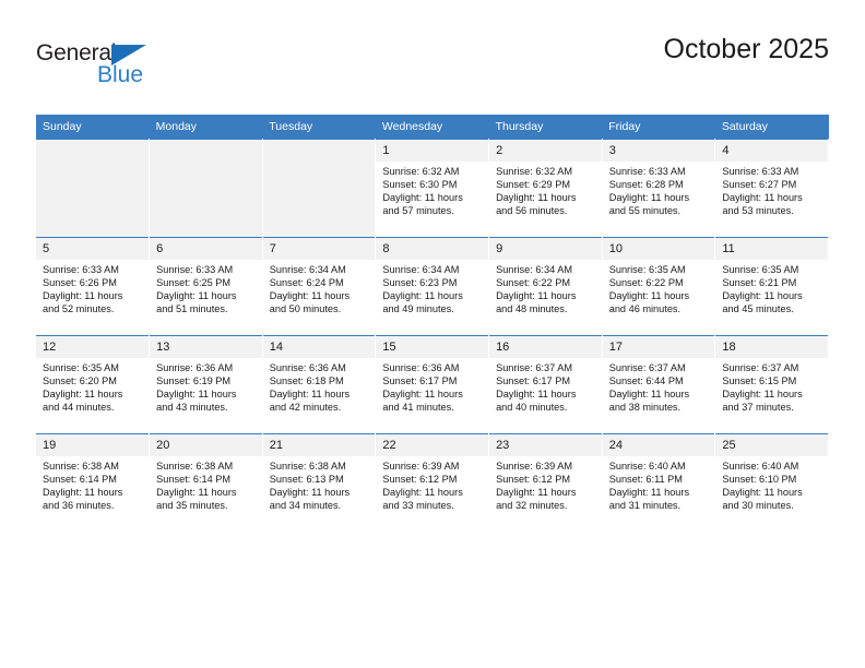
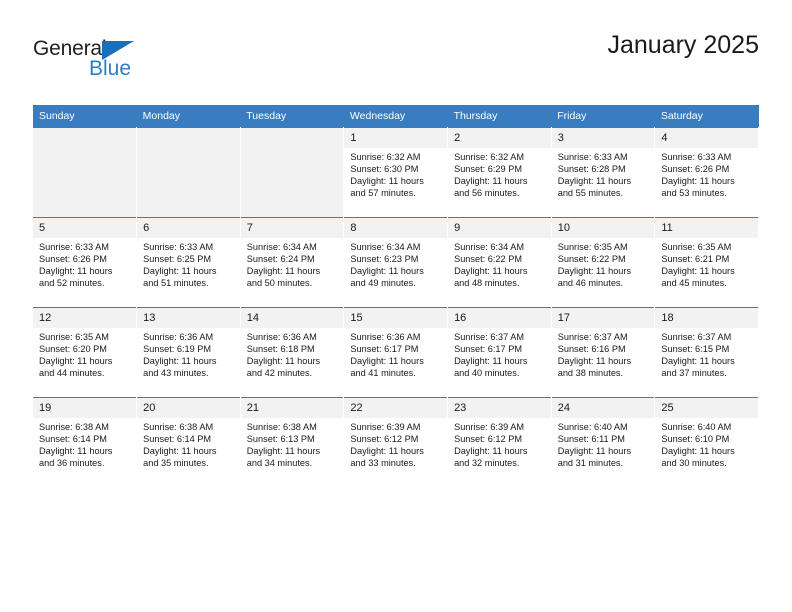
  General
  Blue
- October 2025
+ January 2025
  Sunday	Monday	Tuesday	Wednesday	Thursday	Friday	Saturday
- 			1Sunrise: 6:32 AMSunset: 6:30 PMDaylight: 11 hoursand 57 minutes.	2Sunrise: 6:32 AMSunset: 6:29 PMDaylight: 11 hoursand 56 minutes.	3Sunrise: 6:33 AMSunset: 6:28 PMDaylight: 11 hoursand 55 minutes.	4Sunrise: 6:33 AMSunset: 6:27 PMDaylight: 11 hoursand 53 minutes.
+ 			1Sunrise: 6:32 AMSunset: 6:30 PMDaylight: 11 hoursand 57 minutes.	2Sunrise: 6:32 AMSunset: 6:29 PMDaylight: 11 hoursand 56 minutes.	3Sunrise: 6:33 AMSunset: 6:28 PMDaylight: 11 hoursand 55 minutes.	4Sunrise: 6:33 AMSunset: 6:26 PMDaylight: 11 hoursand 53 minutes.
  5Sunrise: 6:33 AMSunset: 6:26 PMDaylight: 11 hoursand 52 minutes.	6Sunrise: 6:33 AMSunset: 6:25 PMDaylight: 11 hoursand 51 minutes.	7Sunrise: 6:34 AMSunset: 6:24 PMDaylight: 11 hoursand 50 minutes.	8Sunrise: 6:34 AMSunset: 6:23 PMDaylight: 11 hoursand 49 minutes.	9Sunrise: 6:34 AMSunset: 6:22 PMDaylight: 11 hoursand 48 minutes.	10Sunrise: 6:35 AMSunset: 6:22 PMDaylight: 11 hoursand 46 minutes.	11Sunrise: 6:35 AMSunset: 6:21 PMDaylight: 11 hoursand 45 minutes.
- 12Sunrise: 6:35 AMSunset: 6:20 PMDaylight: 11 hoursand 44 minutes.	13Sunrise: 6:36 AMSunset: 6:19 PMDaylight: 11 hoursand 43 minutes.	14Sunrise: 6:36 AMSunset: 6:18 PMDaylight: 11 hoursand 42 minutes.	15Sunrise: 6:36 AMSunset: 6:17 PMDaylight: 11 hoursand 41 minutes.	16Sunrise: 6:37 AMSunset: 6:17 PMDaylight: 11 hoursand 40 minutes.	17Sunrise: 6:37 AMSunset: 6:44 PMDaylight: 11 hoursand 38 minutes.	18Sunrise: 6:37 AMSunset: 6:15 PMDaylight: 11 hoursand 37 minutes.
+ 12Sunrise: 6:35 AMSunset: 6:20 PMDaylight: 11 hoursand 44 minutes.	13Sunrise: 6:36 AMSunset: 6:19 PMDaylight: 11 hoursand 43 minutes.	14Sunrise: 6:36 AMSunset: 6:18 PMDaylight: 11 hoursand 42 minutes.	15Sunrise: 6:36 AMSunset: 6:17 PMDaylight: 11 hoursand 41 minutes.	16Sunrise: 6:37 AMSunset: 6:17 PMDaylight: 11 hoursand 40 minutes.	17Sunrise: 6:37 AMSunset: 6:16 PMDaylight: 11 hoursand 38 minutes.	18Sunrise: 6:37 AMSunset: 6:15 PMDaylight: 11 hoursand 37 minutes.
  19Sunrise: 6:38 AMSunset: 6:14 PMDaylight: 11 hoursand 36 minutes.	20Sunrise: 6:38 AMSunset: 6:14 PMDaylight: 11 hoursand 35 minutes.	21Sunrise: 6:38 AMSunset: 6:13 PMDaylight: 11 hoursand 34 minutes.	22Sunrise: 6:39 AMSunset: 6:12 PMDaylight: 11 hoursand 33 minutes.	23Sunrise: 6:39 AMSunset: 6:12 PMDaylight: 11 hoursand 32 minutes.	24Sunrise: 6:40 AMSunset: 6:11 PMDaylight: 11 hoursand 31 minutes.	25Sunrise: 6:40 AMSunset: 6:10 PMDaylight: 11 hoursand 30 minutes.
